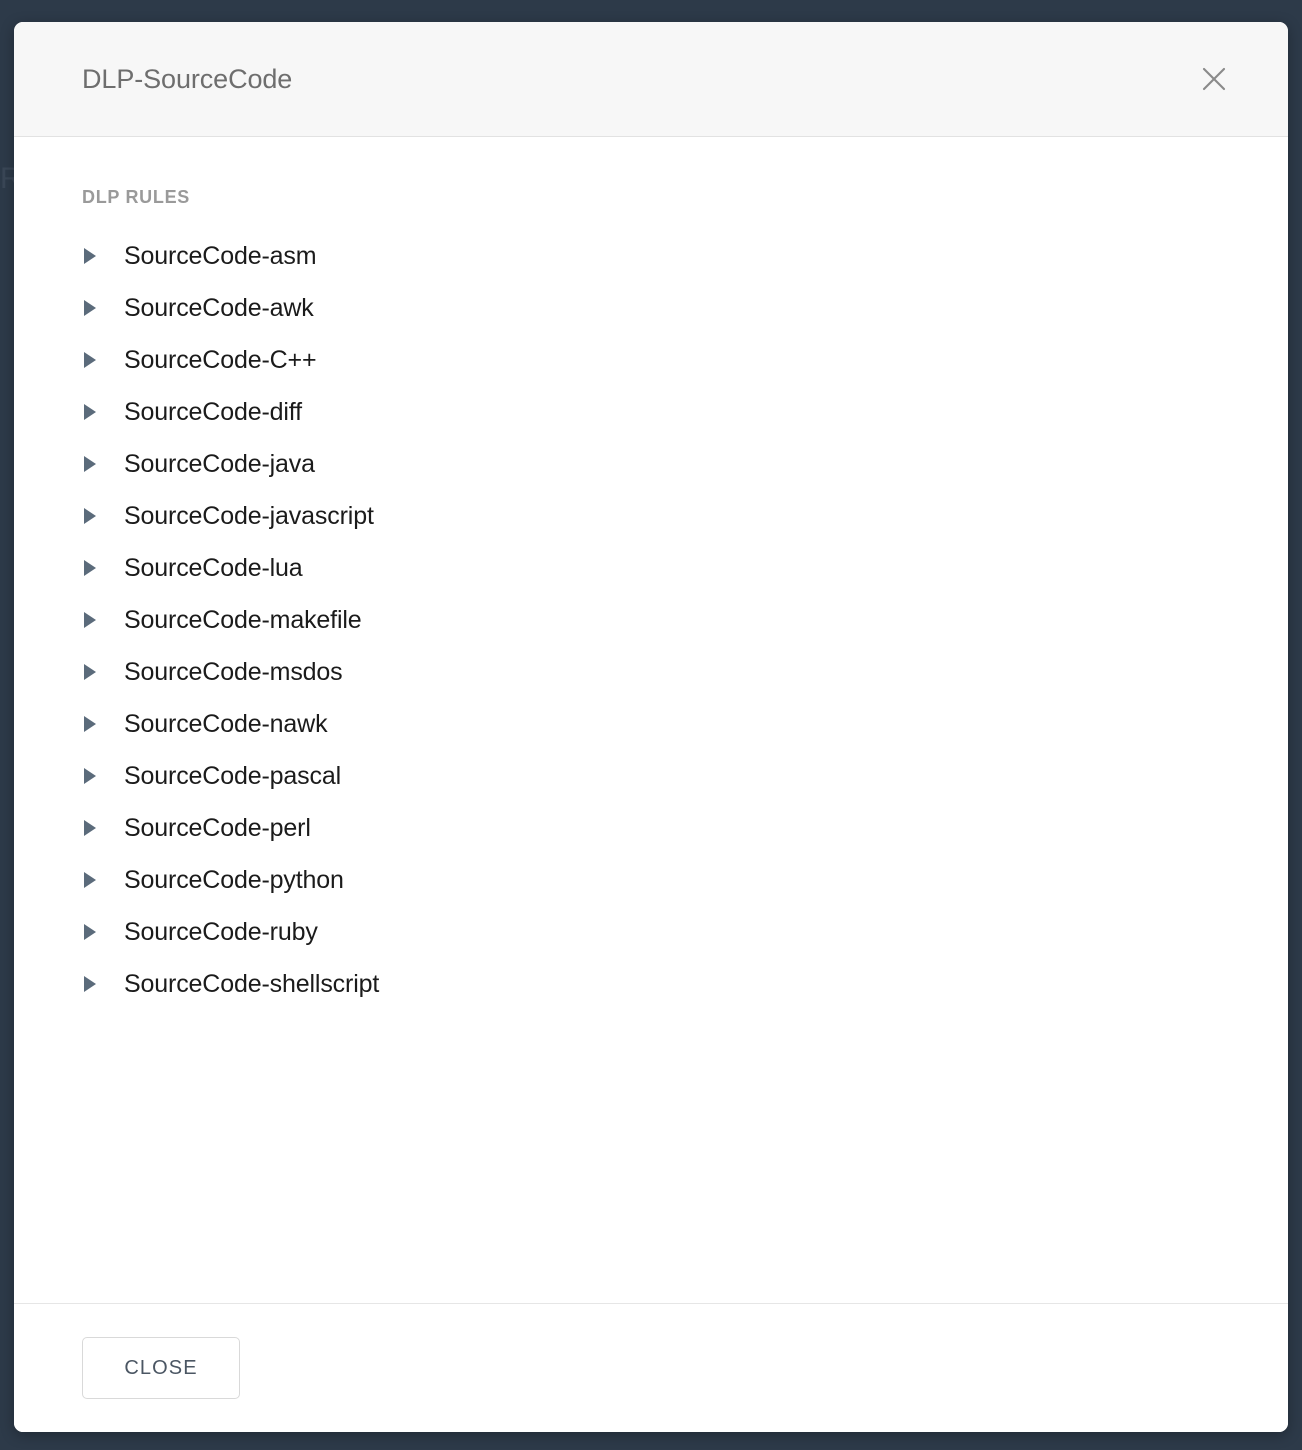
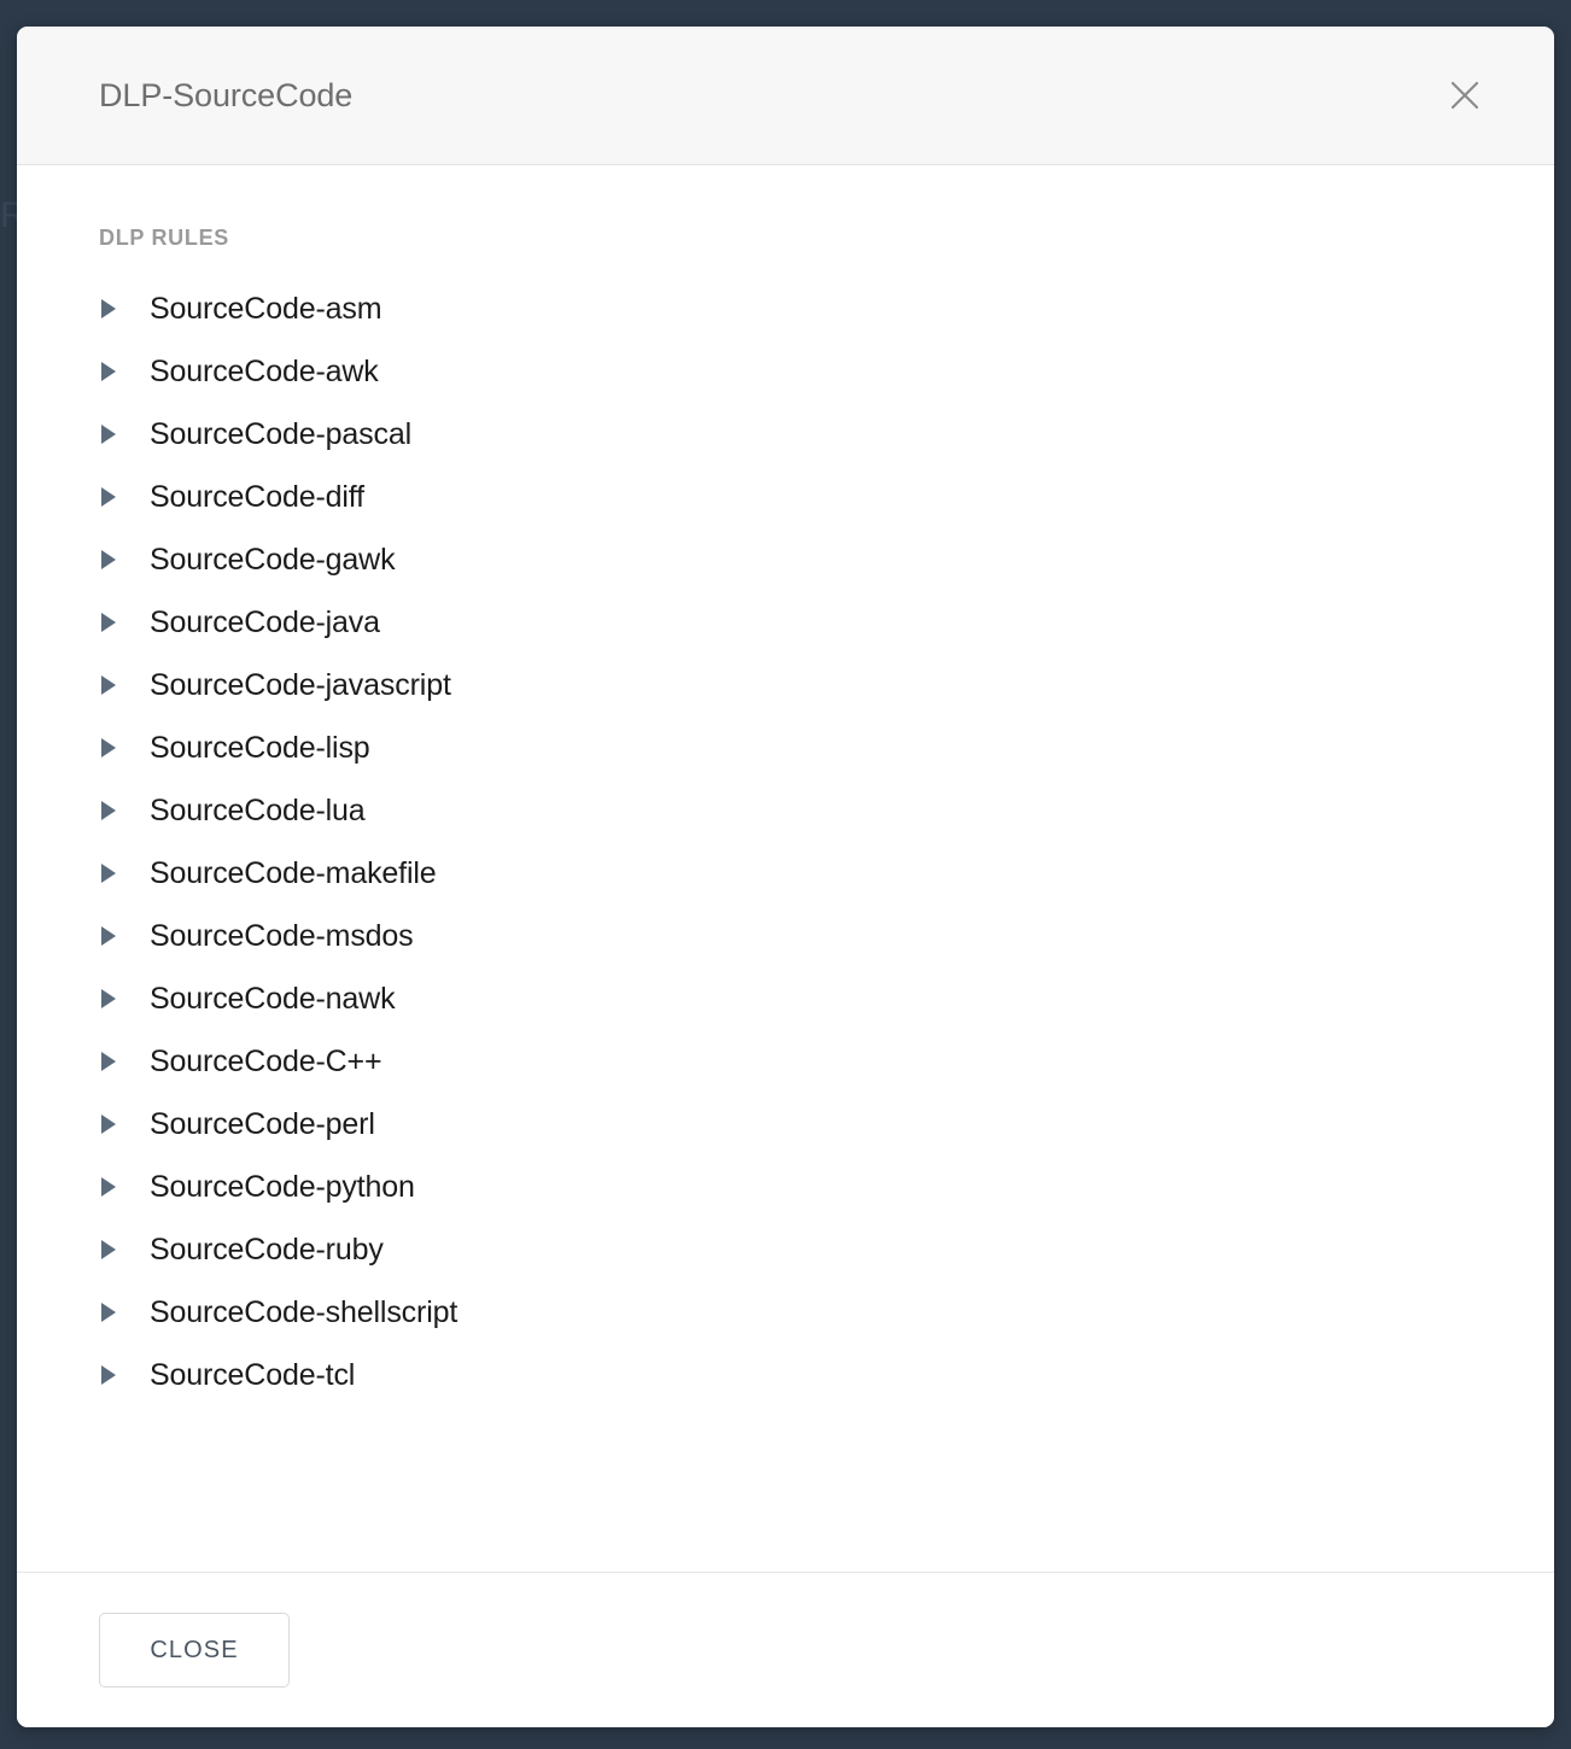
  R
  DLP-SourceCode
  DLP RULES
  SourceCode-asm
  SourceCode-awk
- SourceCode-C++
+ SourceCode-pascal
  SourceCode-diff
+ SourceCode-gawk
  SourceCode-java
  SourceCode-javascript
+ SourceCode-lisp
  SourceCode-lua
  SourceCode-makefile
  SourceCode-msdos
  SourceCode-nawk
- SourceCode-pascal
+ SourceCode-C++
  SourceCode-perl
  SourceCode-python
  SourceCode-ruby
  SourceCode-shellscript
+ SourceCode-tcl
  CLOSE
